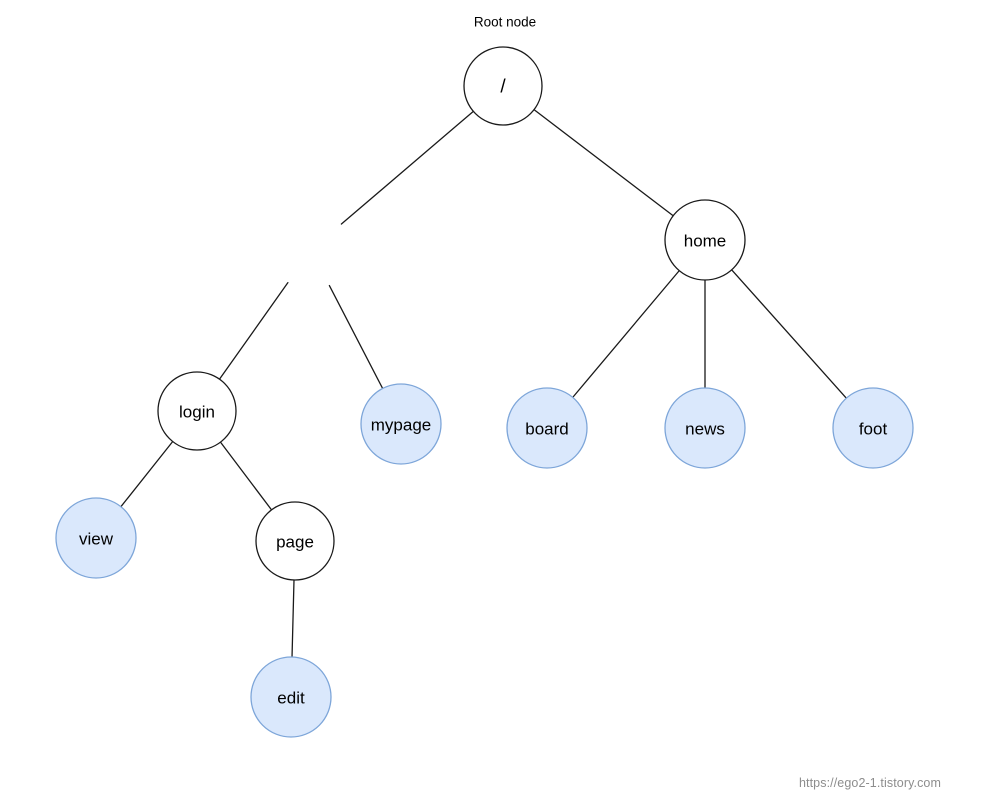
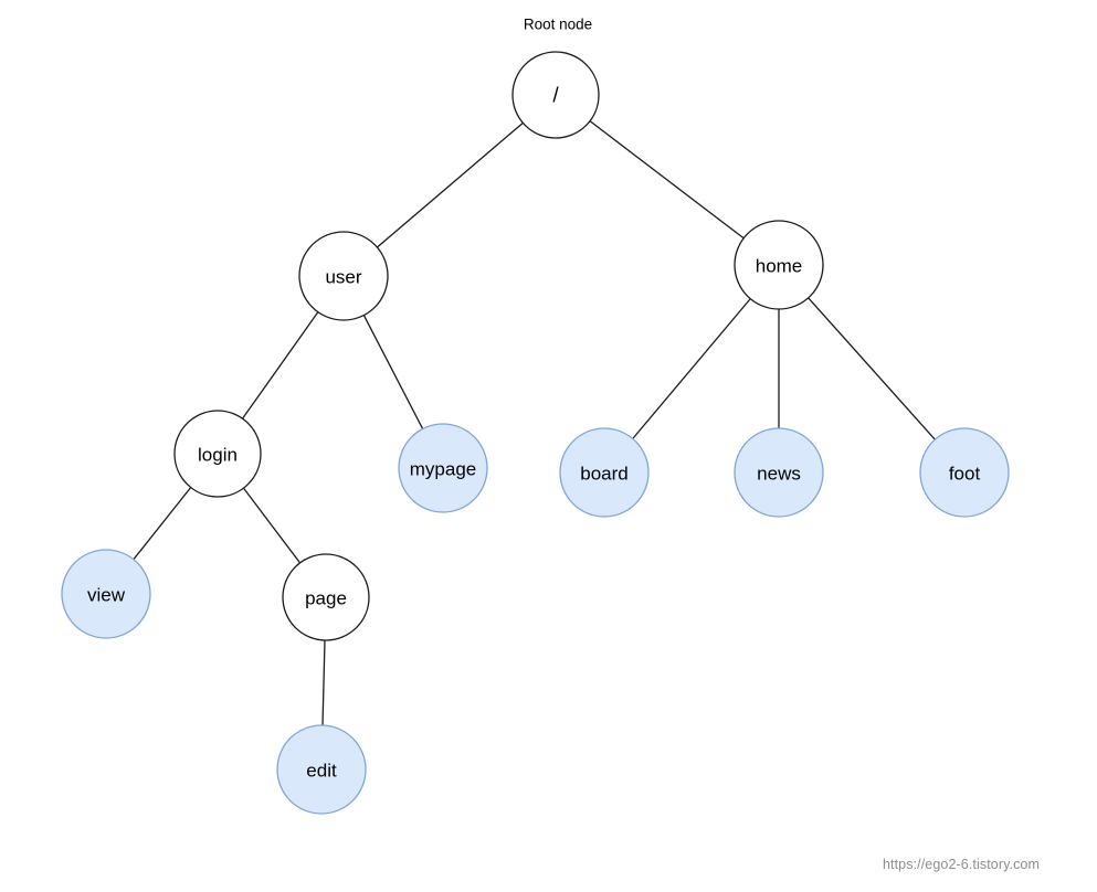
  /
+ user
  home
  login
  mypage
  board
  news
  foot
  view
  page
  edit
  Root node
- https://ego2-1.tistory.com
+ https://ego2-6.tistory.com
